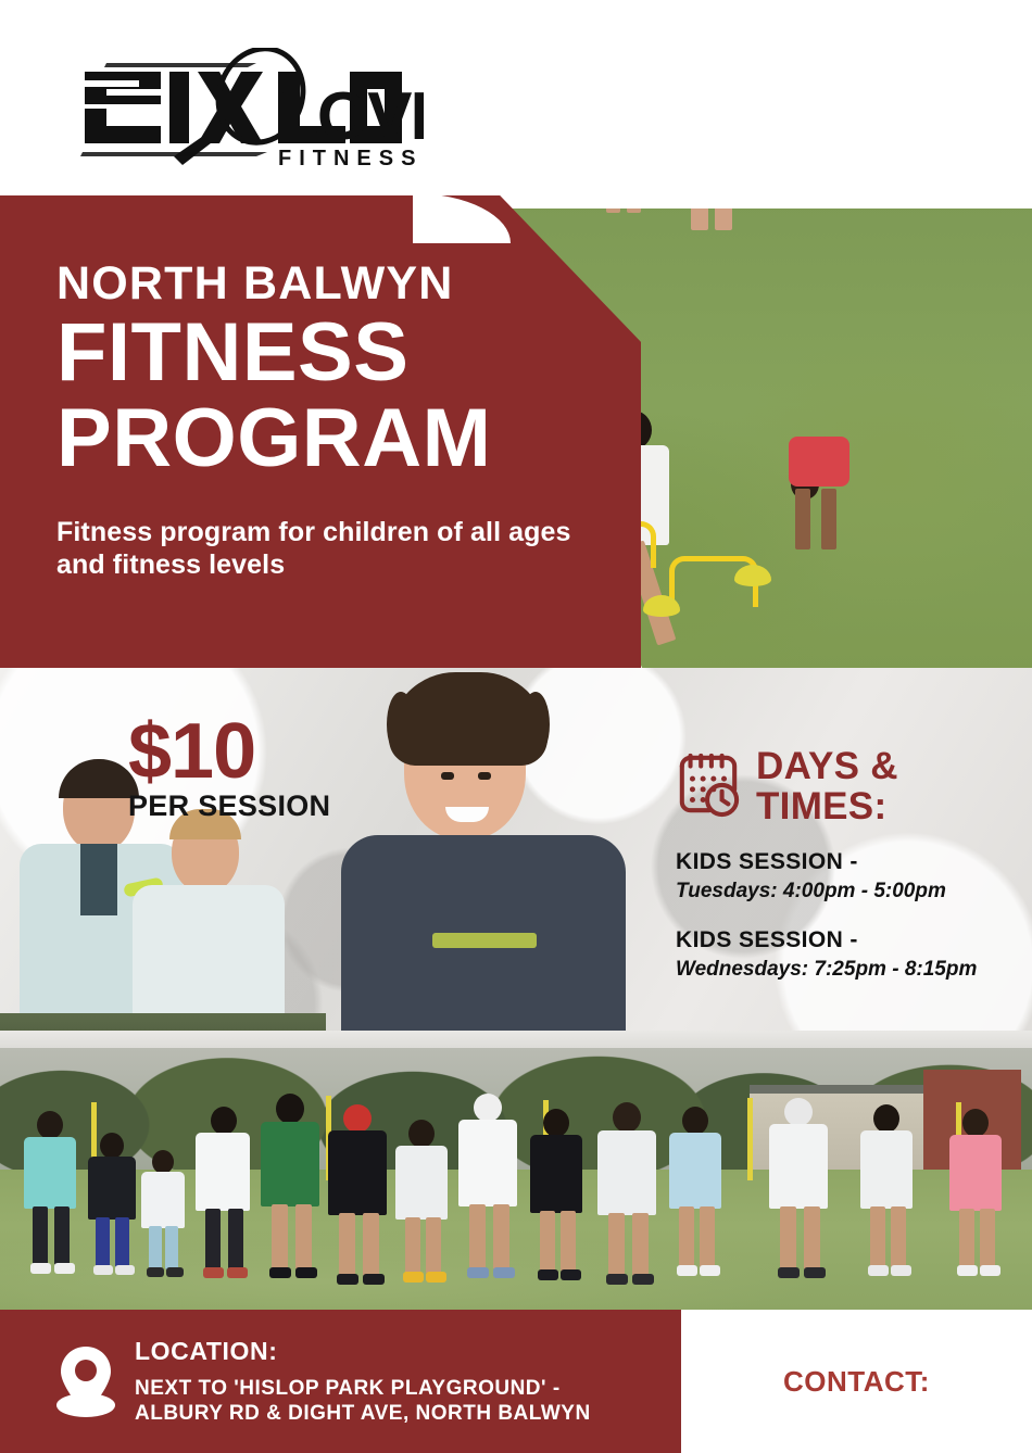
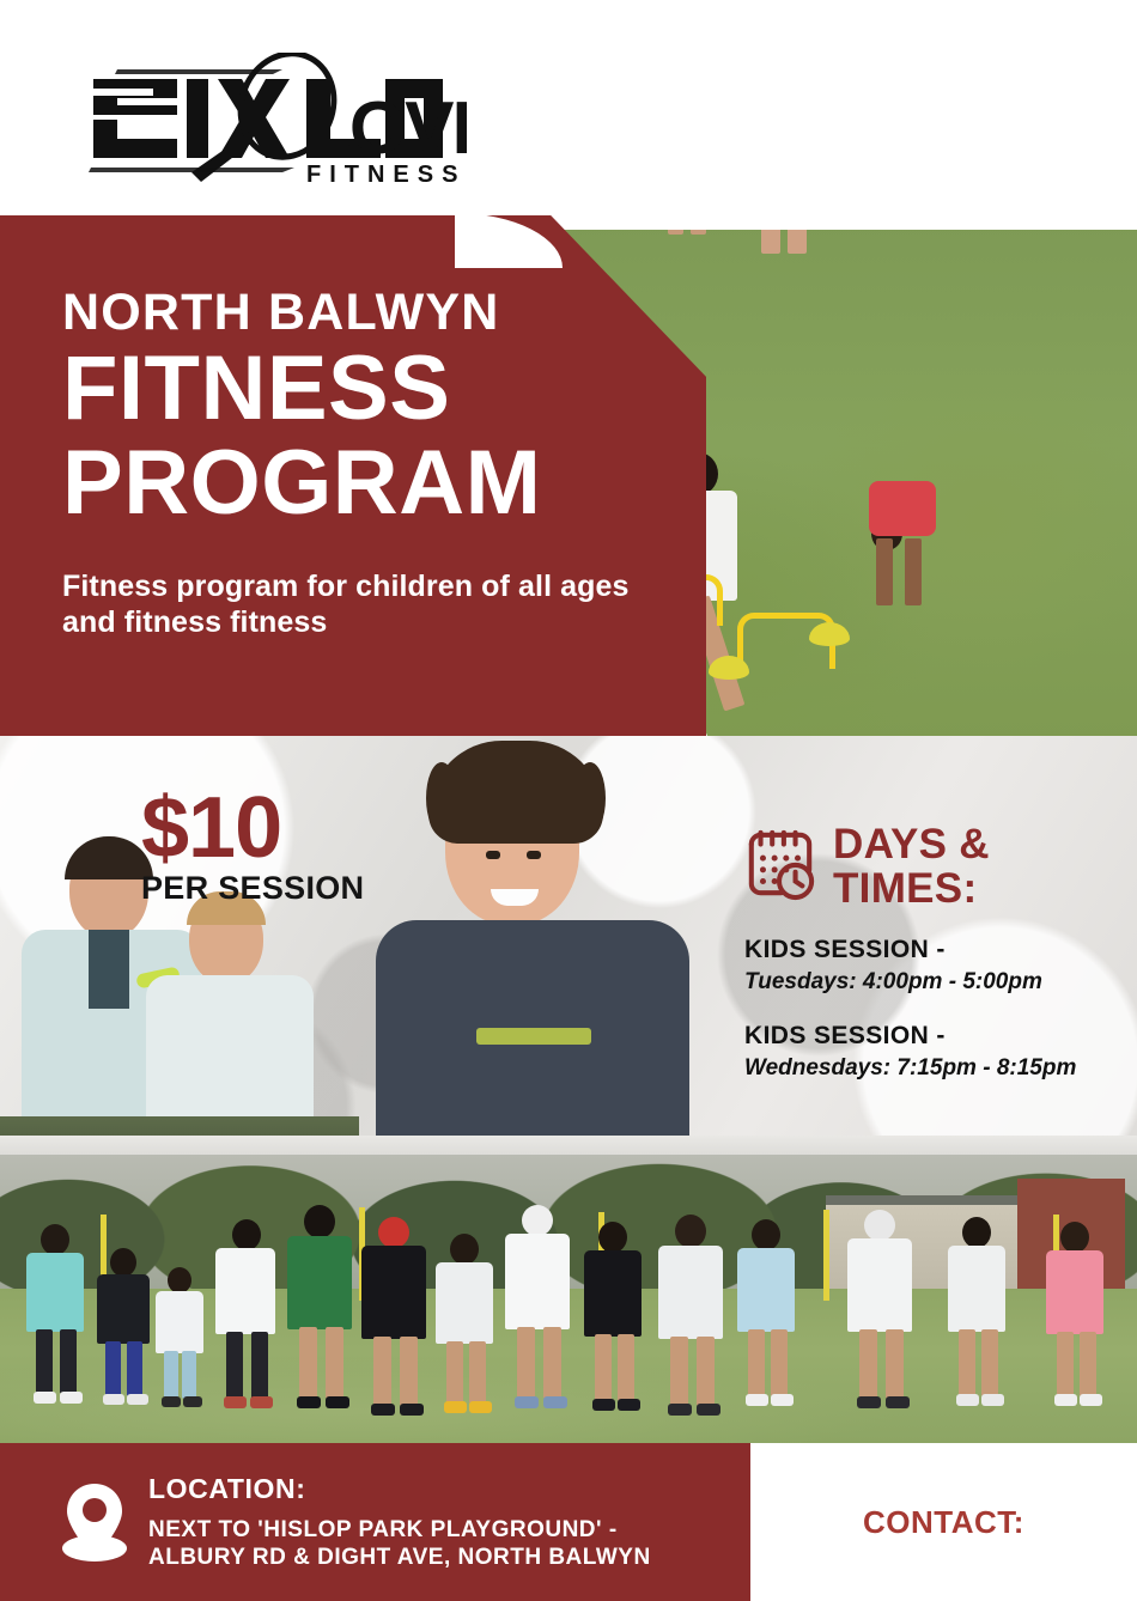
  LOV
  FITNESS
  NORTH BALWYN
  FITNESS
  PROGRAM
- Fitness program for children of all ages and fitness levels
+ Fitness program for children of all ages and fitness fitness
  $10
  PER SESSION
  DAYS &
  TIMES:
  KIDS SESSION -
  Tuesdays: 4:00pm - 5:00pm
  KIDS SESSION -
- Wednesdays: 7:25pm - 8:15pm
+ Wednesdays: 7:15pm - 8:15pm
  LOCATION:
  NEXT TO 'HISLOP PARK PLAYGROUND' -
  ALBURY RD & DIGHT AVE, NORTH BALWYN
  CONTACT:
